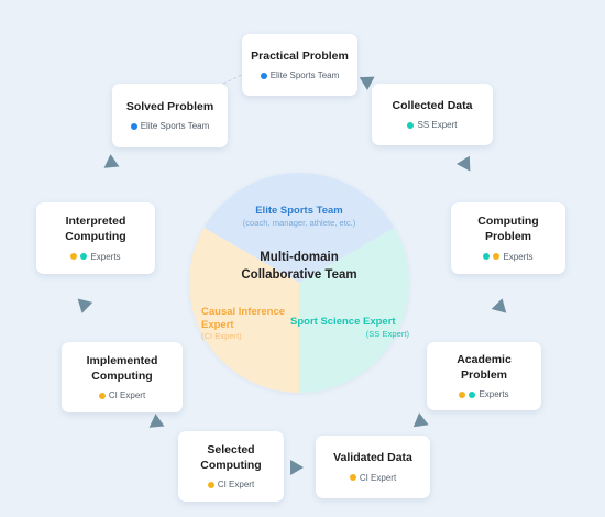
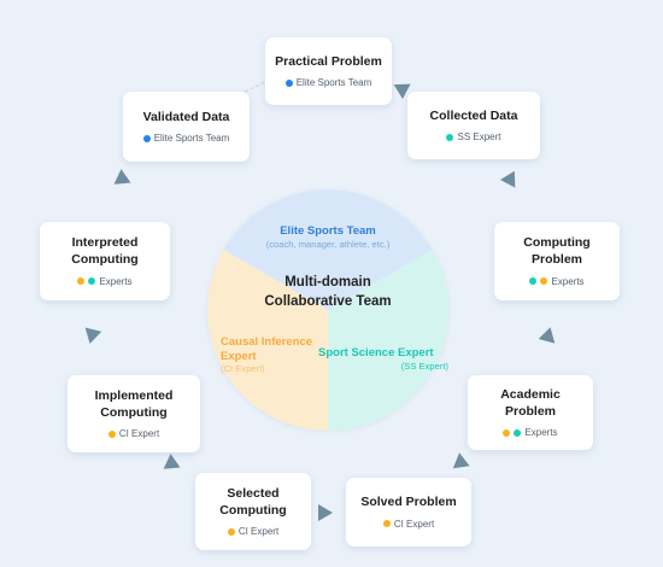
  Elite Sports Team
  (coach, manager, athlete, etc.)
  Sport Science Expert
  (SS Expert)
  Causal Inference
  Expert
  (CI Expert)
  Multi-domain
  Collaborative Team
  Practical Problem
  Elite Sports Team
  Collected Data
  SS Expert
  Computing
  Problem
  Experts
  Academic Problem
  Experts
- Validated Data
+ Solved Problem
  CI Expert
  Selected
  Computing
  CI Expert
  Implemented
  Computing
  CI Expert
  Interpreted
  Computing
  Experts
- Solved Problem
+ Validated Data
  Elite Sports Team
